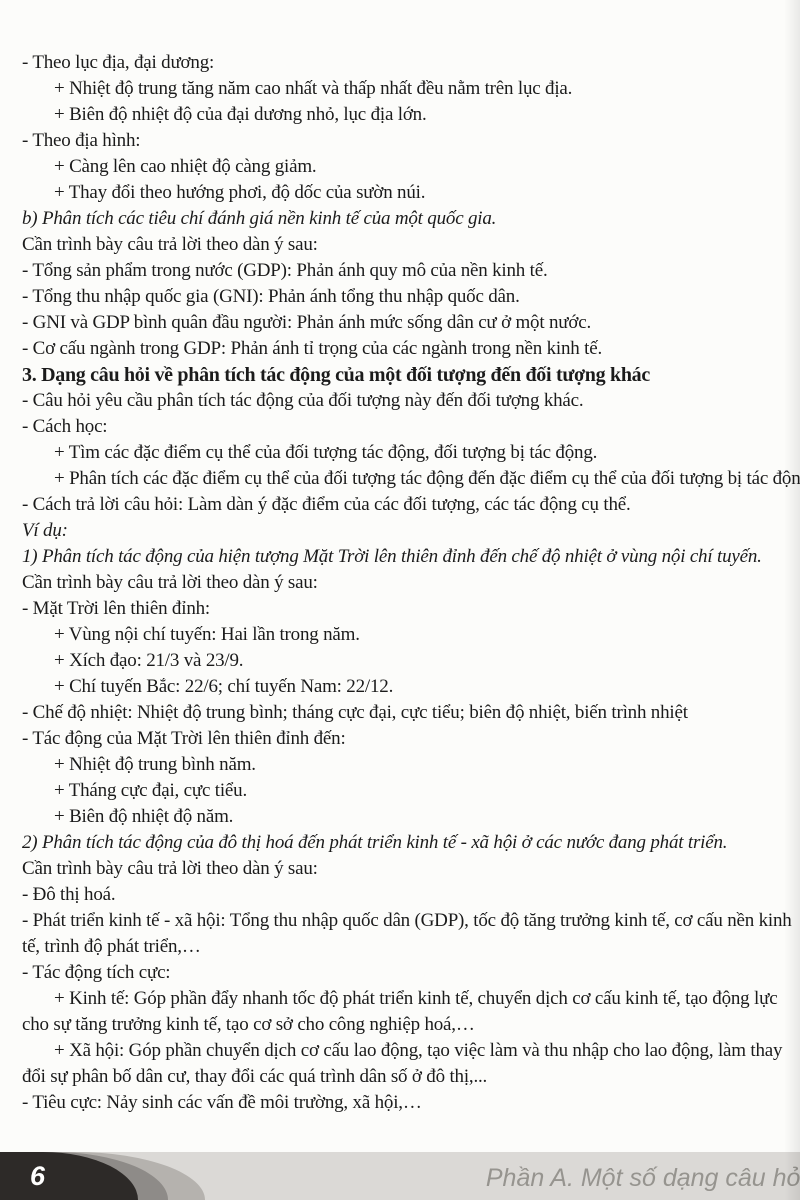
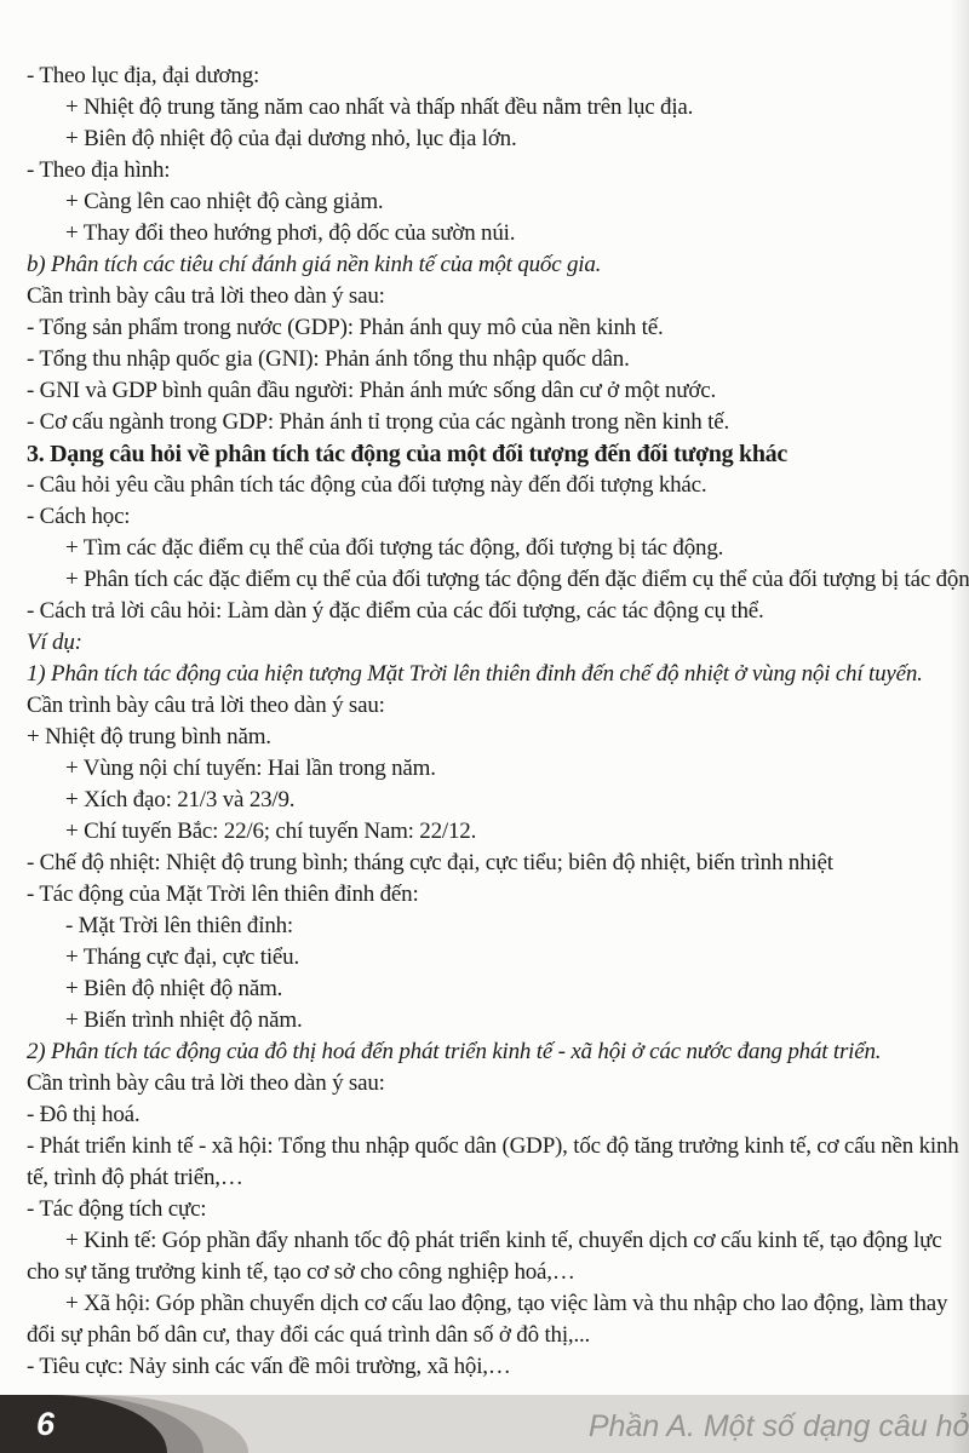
  - Theo lục địa, đại dương:
  + Nhiệt độ trung tăng năm cao nhất và thấp nhất đều nằm trên lục địa.
  + Biên độ nhiệt độ của đại dương nhỏ, lục địa lớn.
  - Theo địa hình:
  + Càng lên cao nhiệt độ càng giảm.
  + Thay đổi theo hướng phơi, độ dốc của sườn núi.
  b) Phân tích các tiêu chí đánh giá nền kinh tế của một quốc gia.
  Cần trình bày câu trả lời theo dàn ý sau:
  - Tổng sản phẩm trong nước (GDP): Phản ánh quy mô của nền kinh tế.
  - Tổng thu nhập quốc gia (GNI): Phản ánh tổng thu nhập quốc dân.
  - GNI và GDP bình quân đầu người: Phản ánh mức sống dân cư ở một nước.
  - Cơ cấu ngành trong GDP: Phản ánh tỉ trọng của các ngành trong nền kinh tế.
  3. Dạng câu hỏi về phân tích tác động của một đối tượng đến đối tượng khác
  - Câu hỏi yêu cầu phân tích tác động của đối tượng này đến đối tượng khác.
  - Cách học:
  + Tìm các đặc điểm cụ thể của đối tượng tác động, đối tượng bị tác động.
  + Phân tích các đặc điểm cụ thể của đối tượng tác động đến đặc điểm cụ thể của đối tượng bị tác đ
  - Cách trả lời câu hỏi: Làm dàn ý đặc điểm của các đối tượng, các tác động cụ thể.
  Ví dụ:
  1) Phân tích tác động của hiện tượng Mặt Trời lên thiên đỉnh đến chế độ nhiệt ở vùng nội chí tuyến.
  Cần trình bày câu trả lời theo dàn ý sau:
- - Mặt Trời lên thiên đỉnh:
+ + Nhiệt độ trung bình năm.
  + Vùng nội chí tuyến: Hai lần trong năm.
  + Xích đạo: 21/3 và 23/9.
  + Chí tuyến Bắc: 22/6; chí tuyến Nam: 22/12.
  - Chế độ nhiệt: Nhiệt độ trung bình; tháng cực đại, cực tiểu; biên độ nhiệt, biến trình nhiệt
  - Tác động của Mặt Trời lên thiên đỉnh đến:
- + Nhiệt độ trung bình năm.
+ - Mặt Trời lên thiên đỉnh:
  + Tháng cực đại, cực tiểu.
  + Biên độ nhiệt độ năm.
+ + Biến trình nhiệt độ năm.
  2) Phân tích tác động của đô thị hoá đến phát triển kinh tế - xã hội ở các nước đang phát triển.
  Cần trình bày câu trả lời theo dàn ý sau:
  - Đô thị hoá.
  - Phát triển kinh tế - xã hội: Tổng thu nhập quốc dân (GDP), tốc độ tăng trưởng kinh tế, cơ cấu nền kin tế, trình độ phát triển,…
  - Tác động tích cực:
  + Kinh tế: Góp phần đẩy nhanh tốc độ phát triển kinh tế, chuyển dịch cơ cấu kinh tế, tạo động lực cho sự tăng trưởng kinh tế, tạo cơ sở cho công nghiệp hoá,…
  + Xã hội: Góp phần chuyển dịch cơ cấu lao động, tạo việc làm và thu nhập cho lao động, làm thay đổi sự phân bố dân cư, thay đổi các quá trình dân số ở đô thị,...
  - Tiêu cực: Nảy sinh các vấn đề môi trường, xã hội,…
  6
  Phần A. Một số dạng câu h
